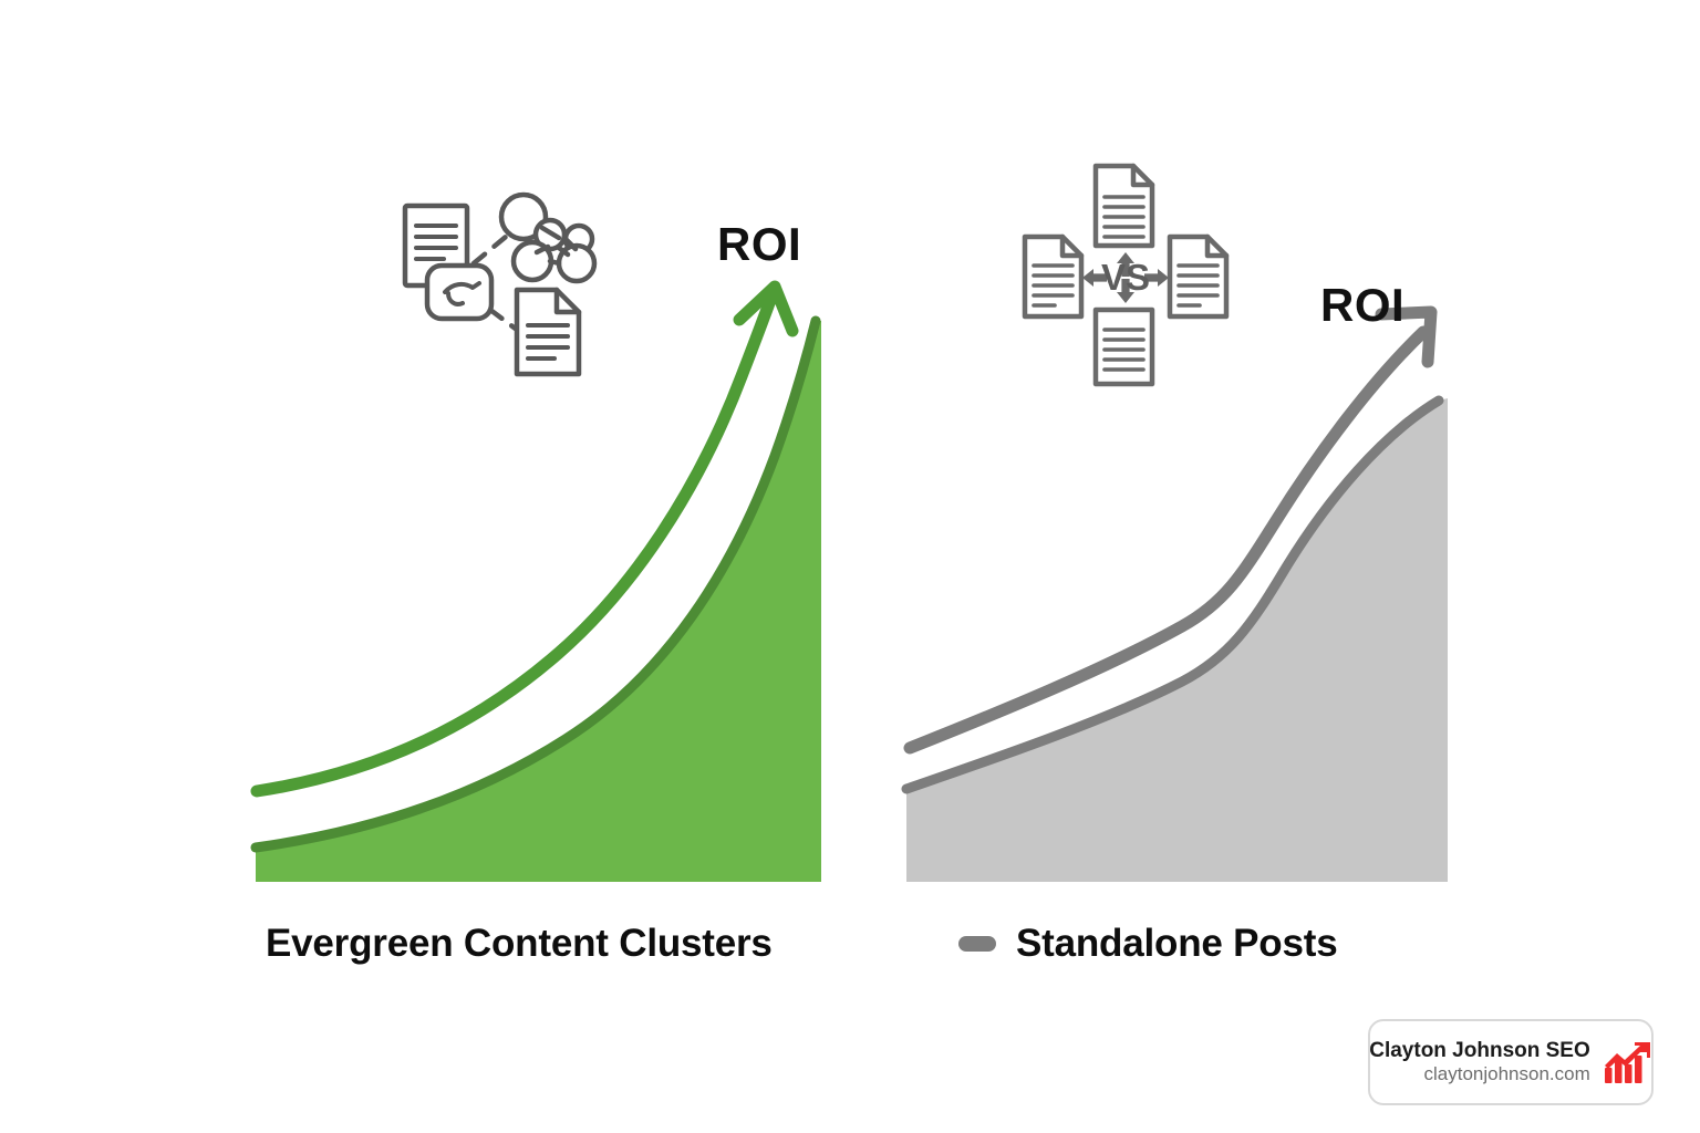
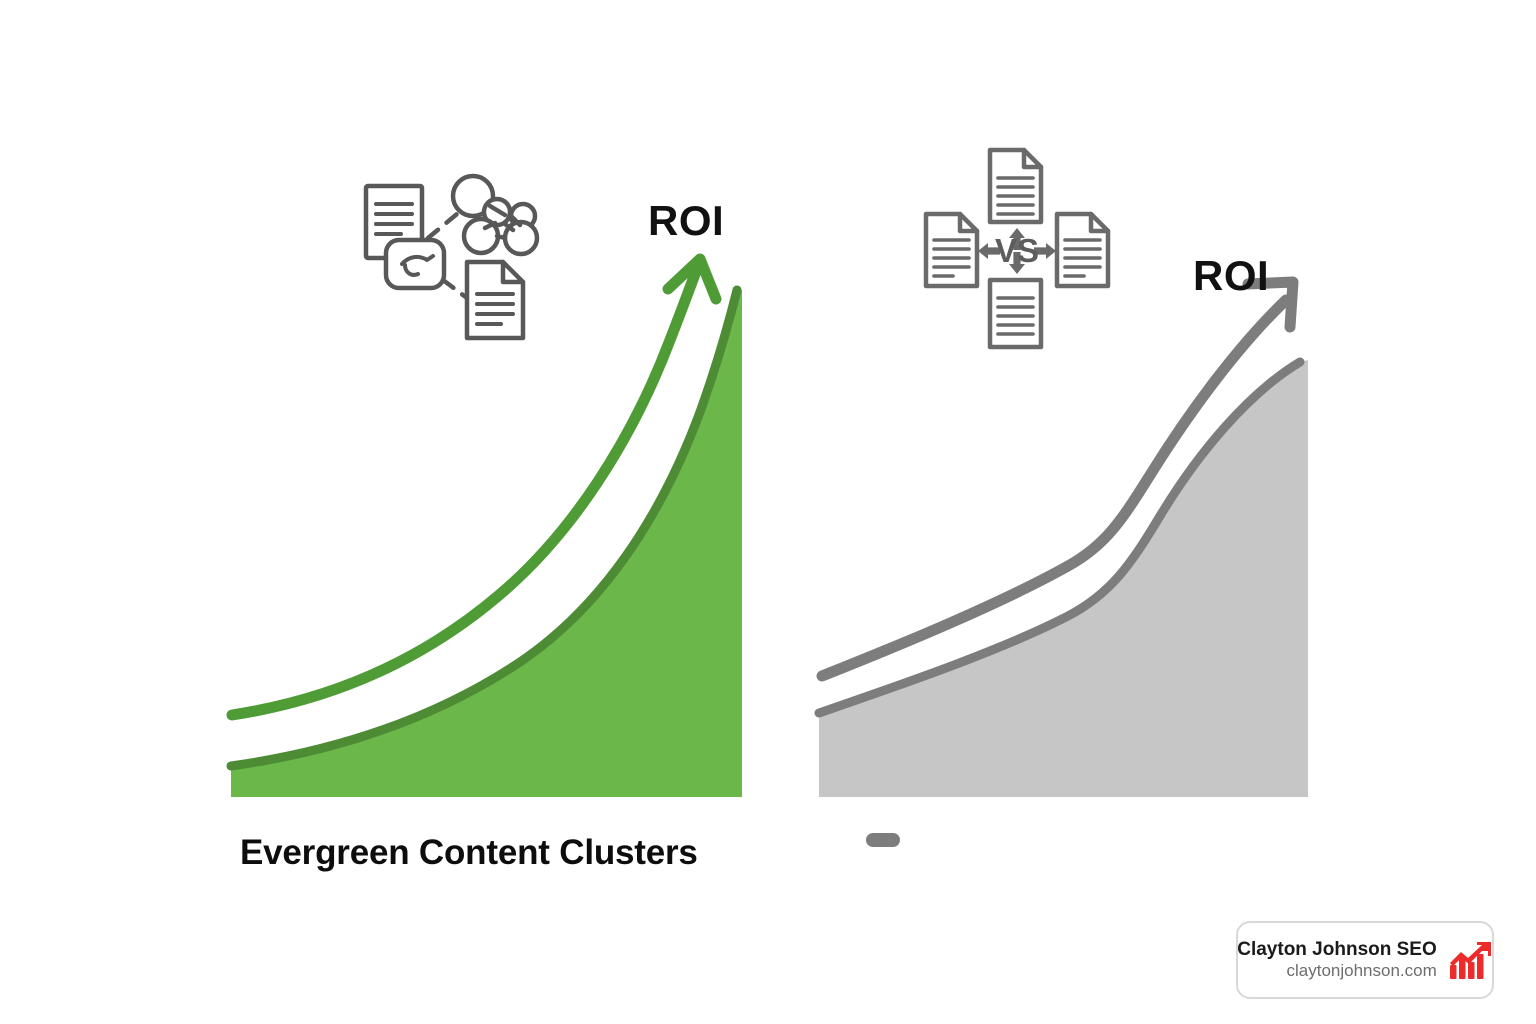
  VS
  ROI
  ROI
  Evergreen Content Clusters
- Standalone Posts
  Clayton Johnson SEO
  claytonjohnson.com
